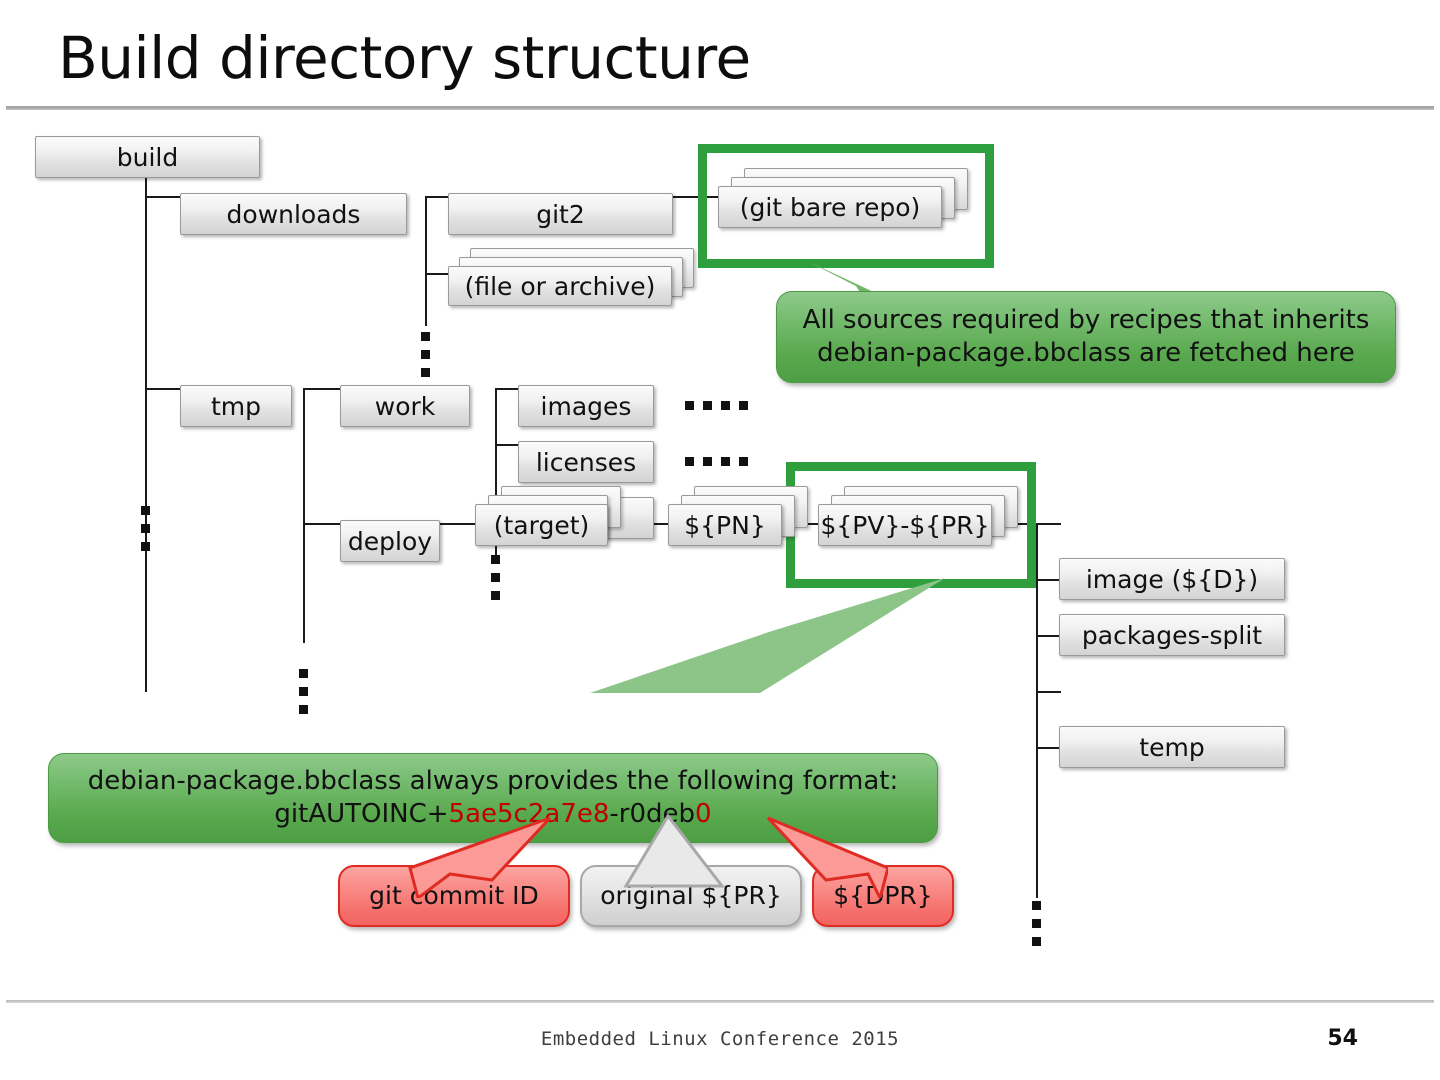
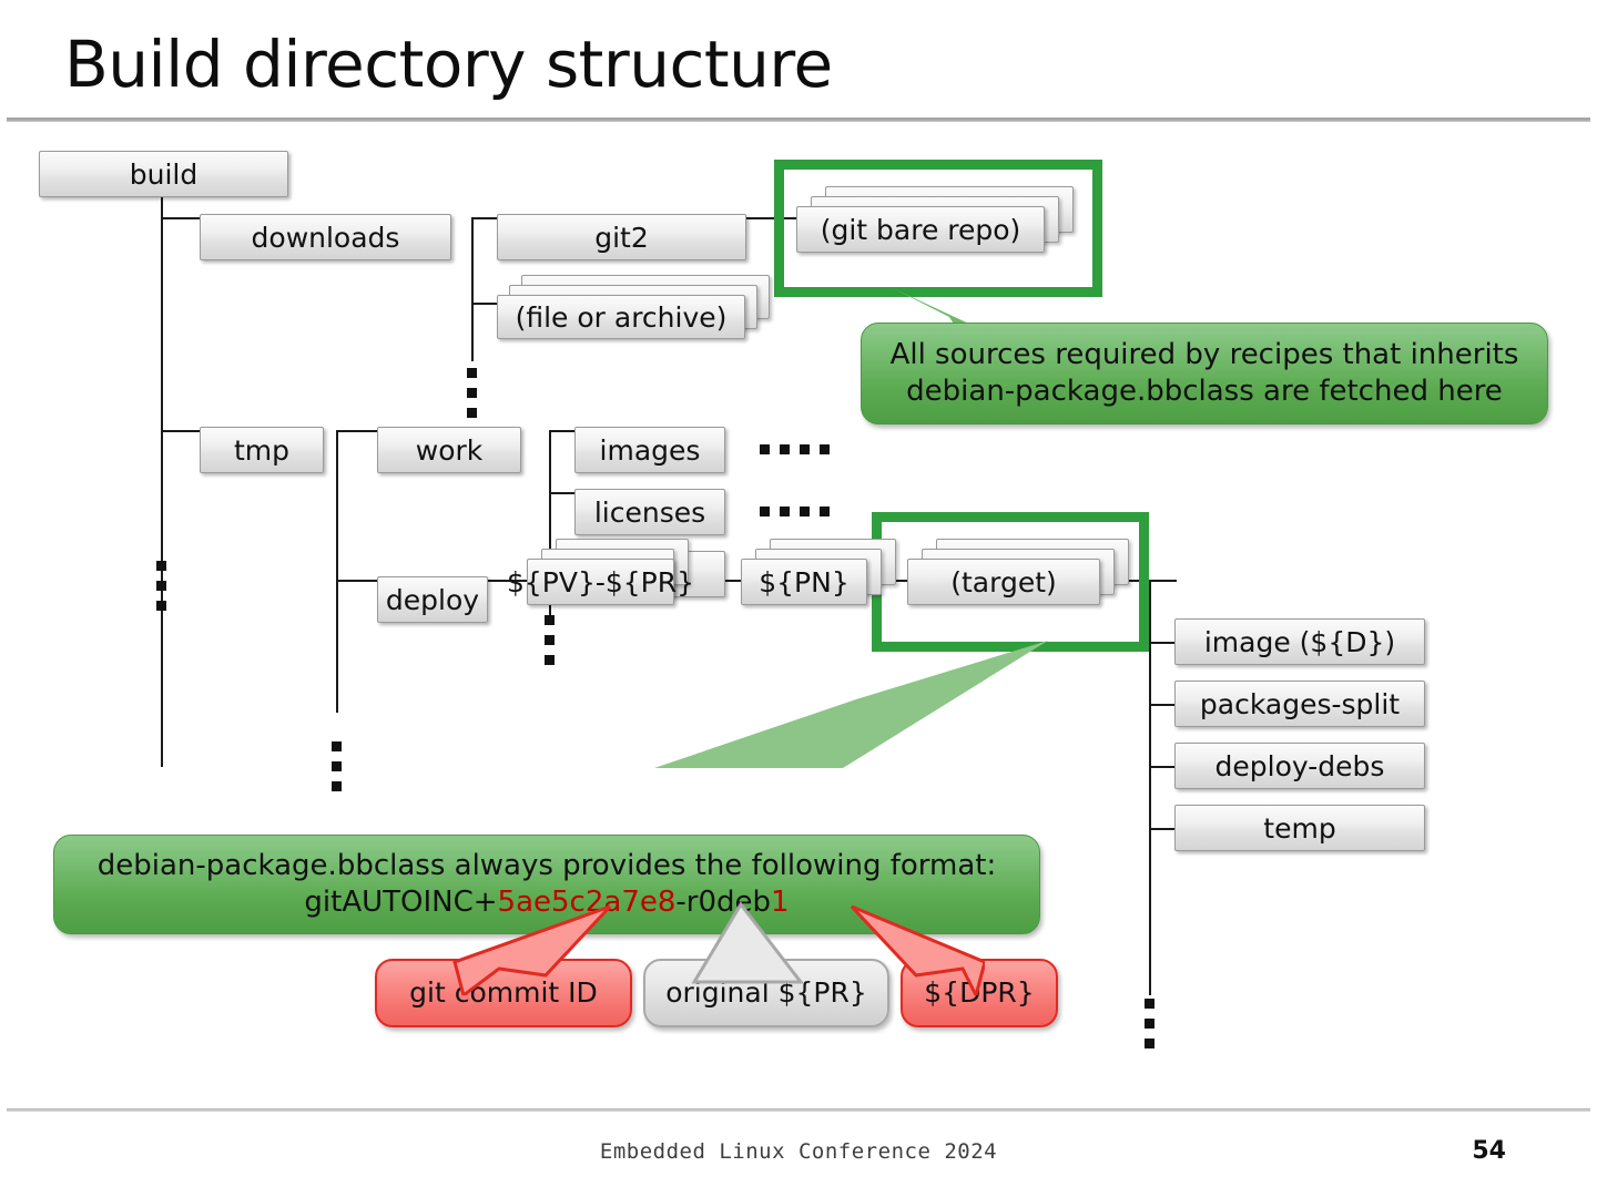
  Build directory structure
  build
  downloads
  git2
  (file or archive)
  (git bare repo)
  tmp
  work
  images
  licenses
  deploy
- (target)
+ ${PV}-${PR}
  ${PN}
- ${PV}-${PR}
+ (target)
  image (${D})
  packages-split
+ deploy-debs
  temp
  All sources required by recipes that inherits
  debian-package.bbclass are fetched here
  debian-package.bbclass always provides the following format:
- gitAUTOINC+5ae5c2a7e8-r0deb0
+ gitAUTOINC+5ae5c2a7e8-r0deb1
  gitommit ID
  original ${PR}
  ${DPR}
- Embedded Linux Conference 2015
+ Embedded Linux Conference 2024
  54
